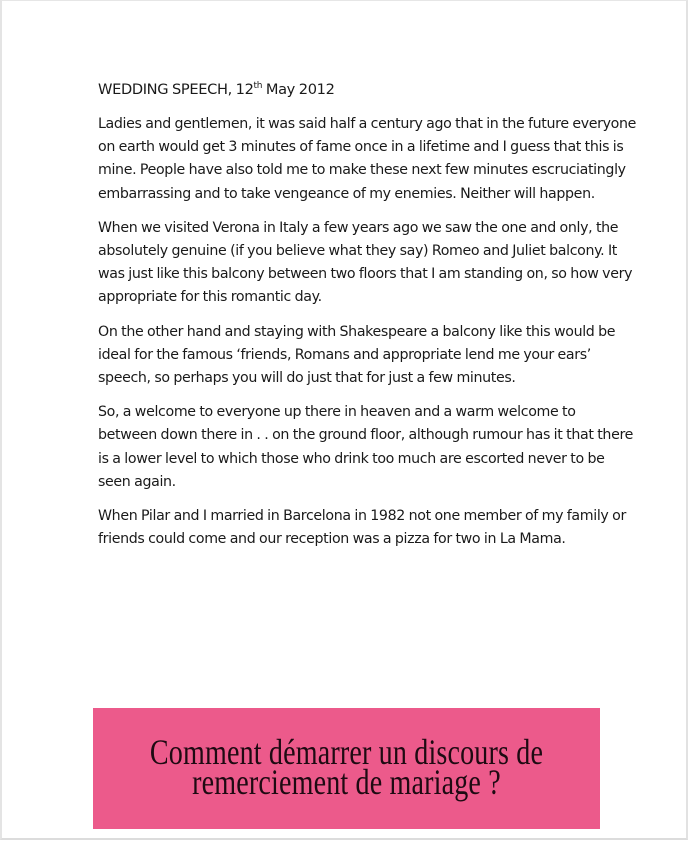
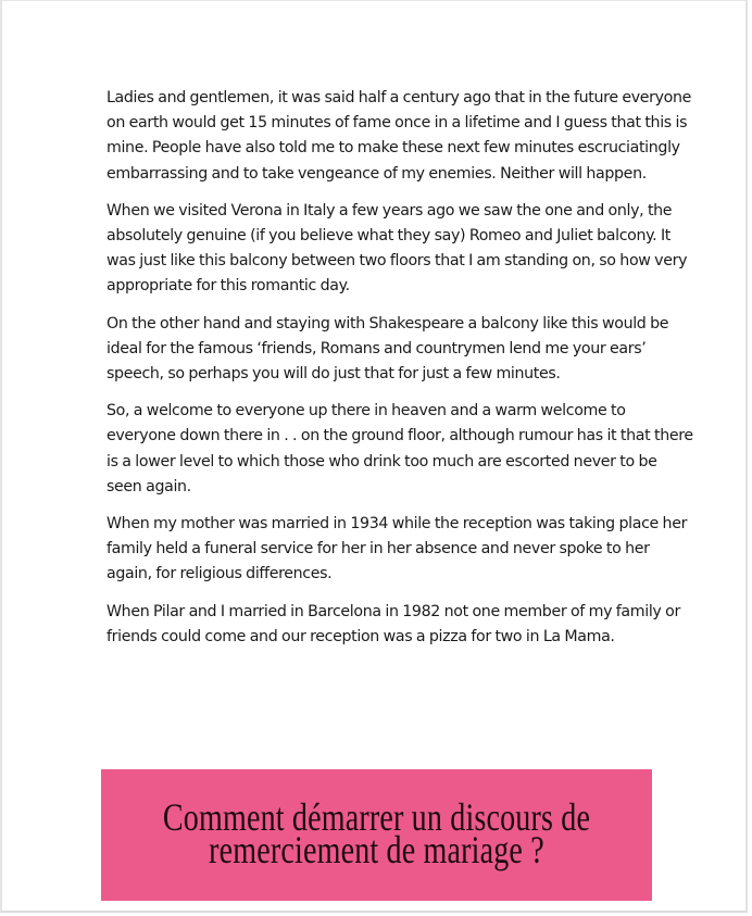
- WEDDING SPEECH, 12th May 2012
- Ladies and gentlemen, it was said half a century ago that in the future everyone on earth would get 3 minutes of fame once in a lifetime and I guess that this is mine. People have also told me to make these next few minutes escruciatingly embarrassing and to take vengeance of my enemies. Neither will happen.
+ Ladies and gentlemen, it was said half a century ago that in the future everyone on earth would get 15 minutes of fame once in a lifetime and I guess that this is mine. People have also told me to make these next few minutes escruciatingly embarrassing and to take vengeance of my enemies. Neither will happen.
  When we visited Verona in Italy a few years ago we saw the one and only, the absolutely genuine (if you believe what they say) Romeo and Juliet balcony. It was just like this balcony between two floors that I am standing on, so how very appropriate for this romantic day.
- On the other hand and staying with Shakespeare a balcony like this would be ideal for the famous ‘friends, Romans and appropriate lend me your ears’ speech, so perhaps you will do just that for just a few minutes.
+ On the other hand and staying with Shakespeare a balcony like this would be ideal for the famous ‘friends, Romans and countrymen lend me your ears’ speech, so perhaps you will do just that for just a few minutes.
- So, a welcome to everyone up there in heaven and a warm welcome to between down there in . . on the ground floor, although rumour has it that there is a lower level to which those who drink too much are escorted never to be seen again.
+ So, a welcome to everyone up there in heaven and a warm welcome to everyone down there in . . on the ground floor, although rumour has it that there is a lower level to which those who drink too much are escorted never to be seen again.
+ When my mother was married in 1934 while the reception was taking place her family held a funeral service for her in her absence and never spoke to her again, for religious differences.
  When Pilar and I married in Barcelona in 1982 not one member of my family or friends could come and our reception was a pizza for two in La Mama.
  Comment démarrer un discours de remerciement de mariage ?
